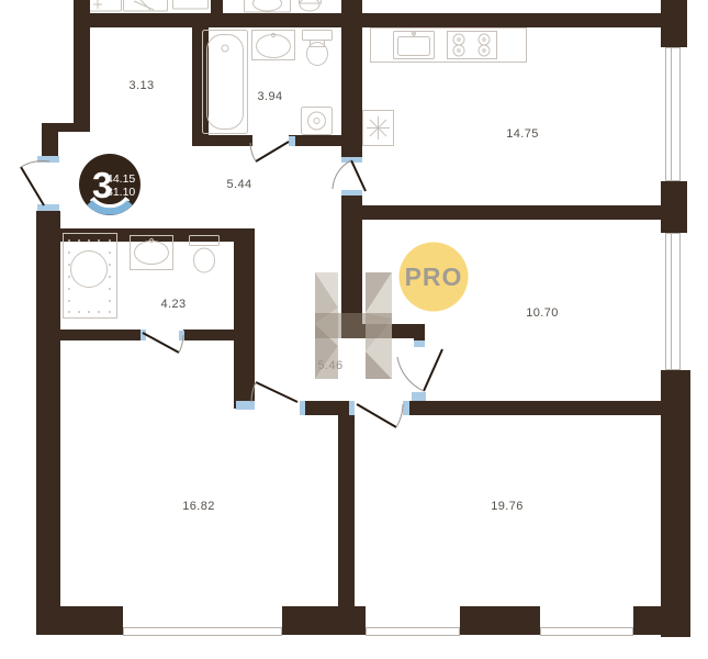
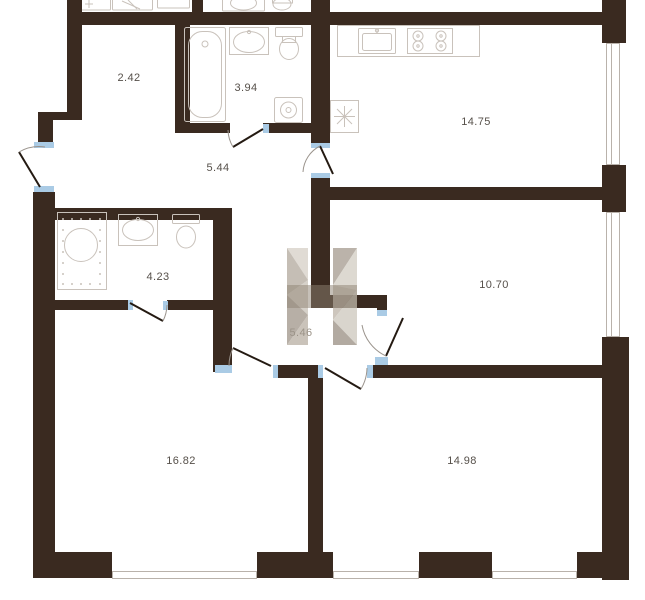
- 3.13
+ 2.42
  3.94
  5.44
  14.75
  4.23
  10.70
  5.46
  16.82
- 19.76
+ 14.98
- 3
- 44.15
- 81.10
- PRO
